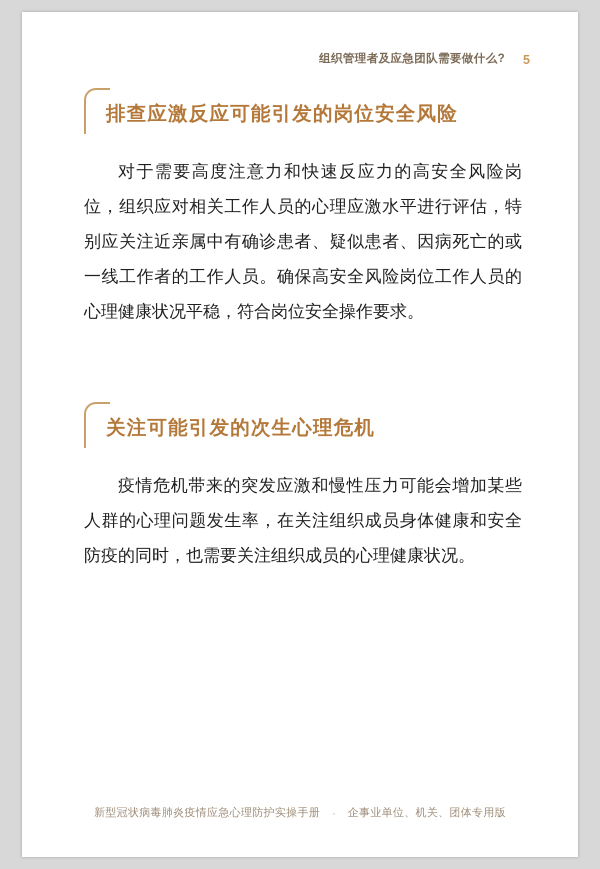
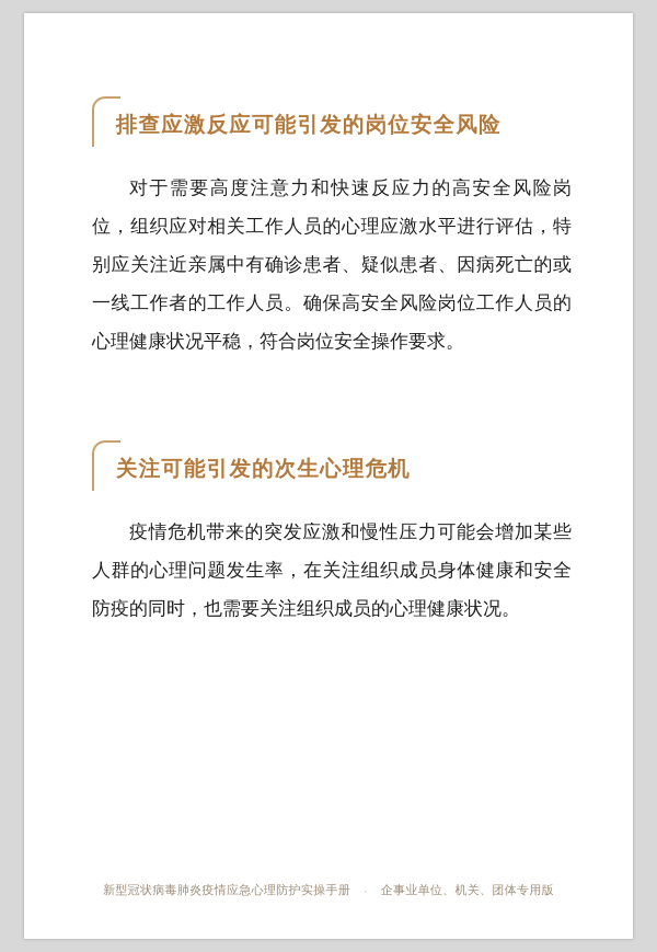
- 组织管理者及应急团队需要做什么?
- 5
  排查应激反应可能引发的岗位安全风险
  对于需要高度注意力和快速反应力的高安全风险岗位，组织应对相关工作人员的心理应激水平进行评估，特别应关注近亲属中有确诊患者、疑似患者、因病死亡的或一线工作者的工作人员。确保高安全风险岗位工作人员的心理健康状况平稳，符合岗位安全操作要求。
  关注可能引发的次生心理危机
  疫情危机带来的突发应激和慢性压力可能会增加某些人群的心理问题发生率，在关注组织成员身体健康和安全防疫的同时，也需要关注组织成员的心理健康状况。
  新型冠状病毒肺炎疫情应急心理防护实操手册
  ·
  企事业单位、机关、团体专用版
